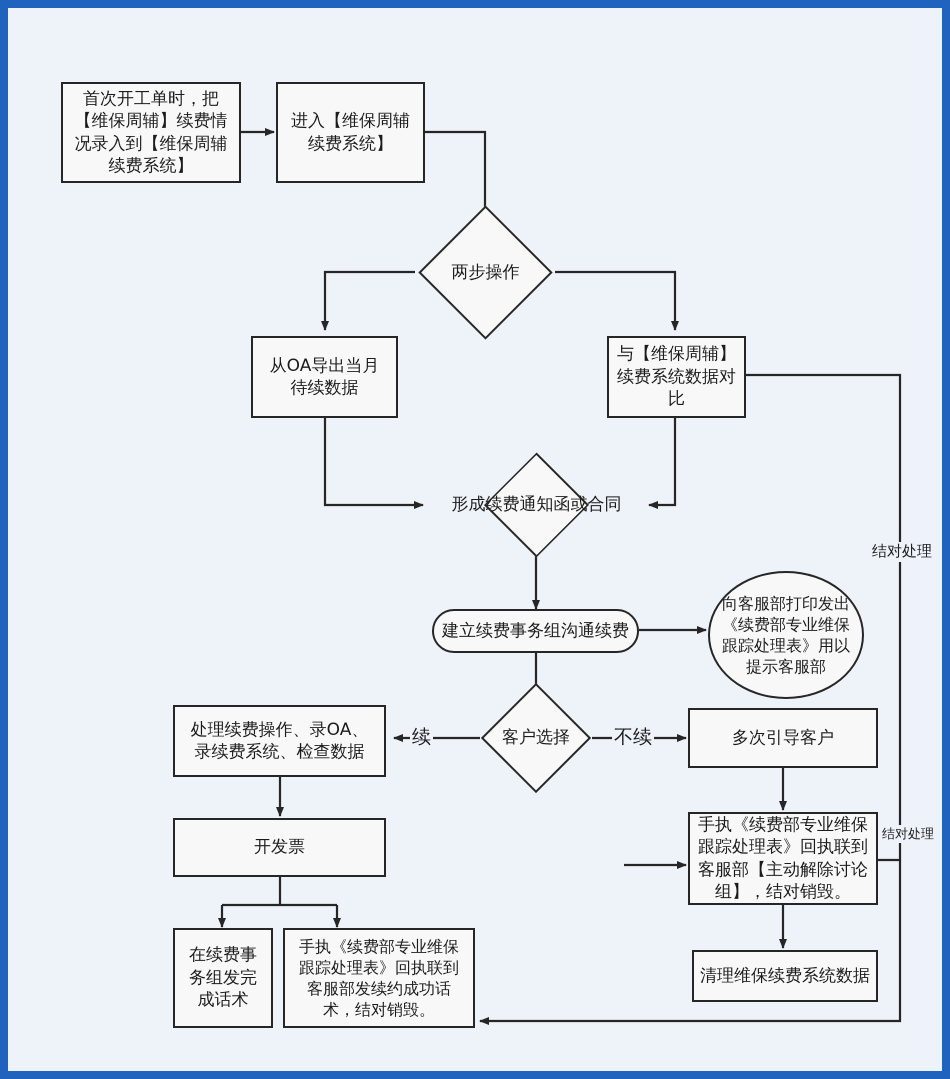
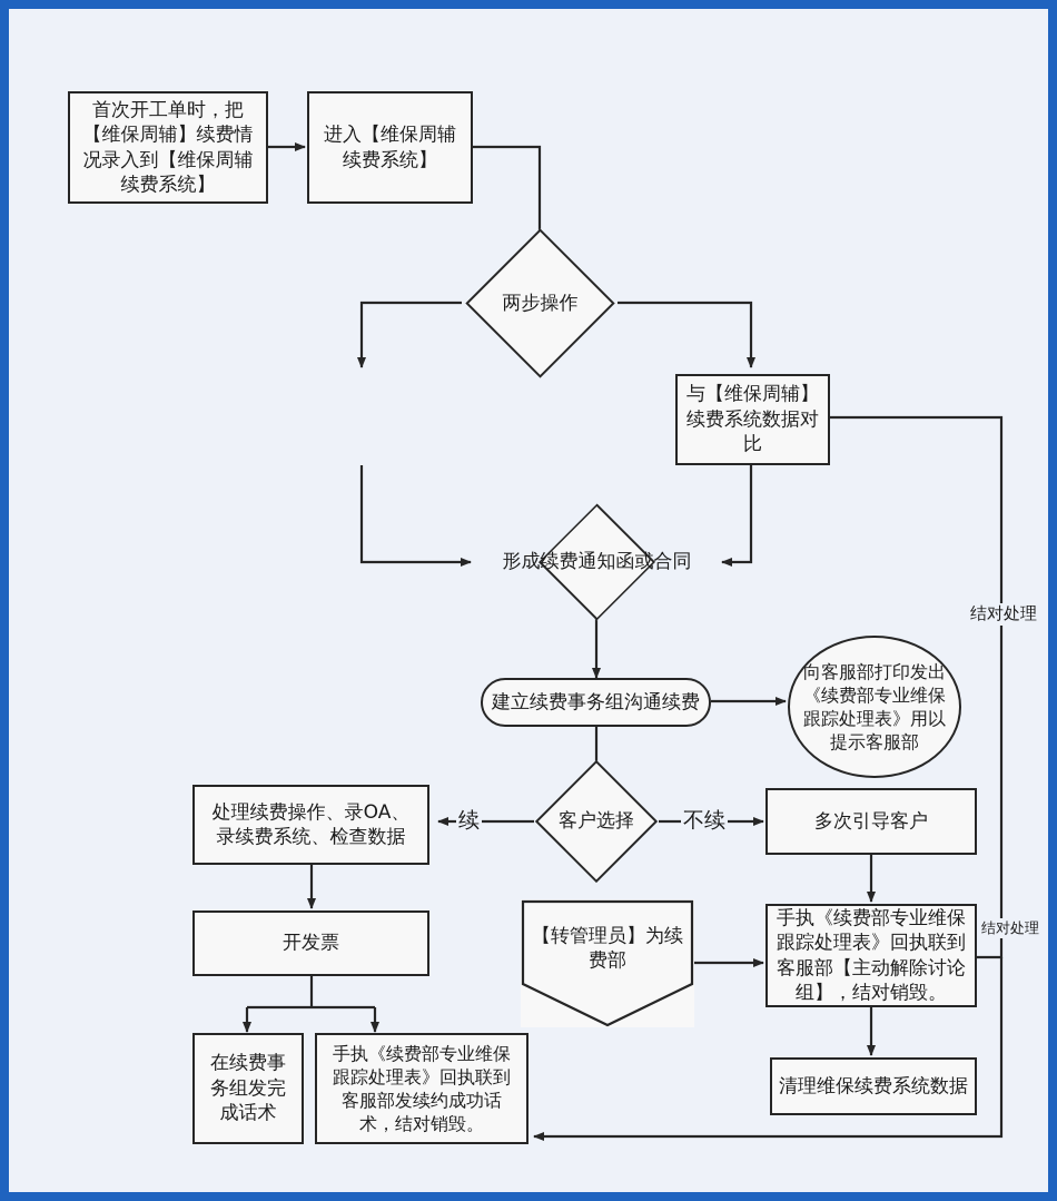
  首次开工单时，把
  【维保周辅】续费情
  况录入到【维保周辅
  续费系统】
  进入【维保周辅
  续费系统】
  两步操作
- 从OA导出当月
- 待续数据
  与【维保周辅】
  续费系统数据对
  比
  形成续费通知函或合同
  建立续费事务组沟通续费
  向客服部打印发出
  《续费部专业维保
  跟踪处理表》用以
  提示客服部
  客户选择
  处理续费操作、录OA、
  录续费系统、检查数据
  多次引导客户
  开发票
+ 【转管理员】为续
+ 费部
  手执《续费部专业维保
  跟踪处理表》回执联到
  客服部【主动解除讨论
  组】，结对销毁。
  在续费事
  务组发完
  成话术
  手执《续费部专业维保
  跟踪处理表》回执联到
  客服部发续约成功话
  术，结对销毁。
  清理维保续费系统数据
  续
  不续
  结对处理
  结对处理
